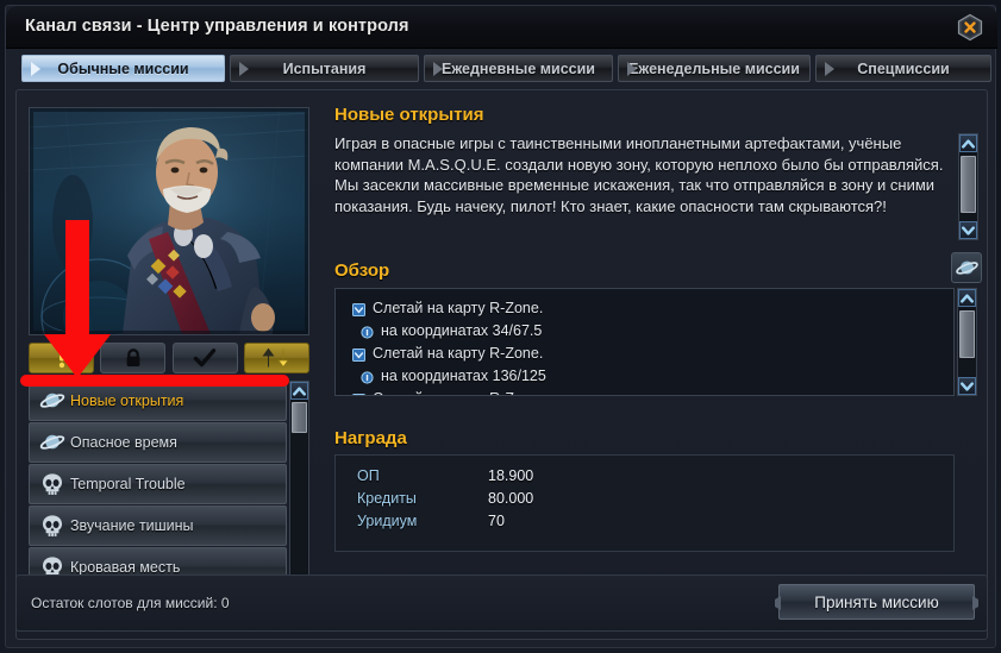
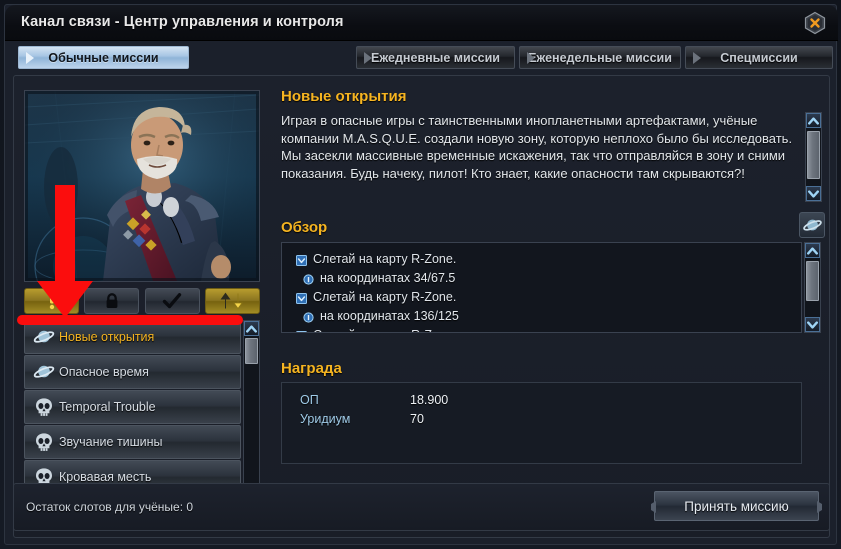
  Канал связи - Центр управления и контроля
  Обычные миссии
- Испытания
  Ежедневные миссии
  Еженедельные миссии
  Спецмиссии
  Новые открытия
  Опасное время
  Temporal Trouble
  Звучание тишины
  Кровавая месть
  Новые открытия
- Играя в опасные игры с таинственными инопланетными артефактами, учёные компании M.A.S.Q.U.E. создали новую зону, которую неплохо было бы отправляйся. Мы засекли массивные временные искажения, так что отправляйся в зону и сними показания. Будь начеку, пилот! Кто знает, какие опасности там скрываются?!
+ Играя в опасные игры с таинственными инопланетными артефактами, учёные компании M.A.S.Q.U.E. создали новую зону, которую неплохо было бы исследовать. Мы засекли массивные временные искажения, так что отправляйся в зону и сними показания. Будь начеку, пилот! Кто знает, какие опасности там скрываются?!
  Обзор
  Слетай на карту R-Zone.
  на координатах 34/67.5
  Слетай на карту R-Zone.
  на координатах 136/125
  Награда
  ОП
  18.900
- Кредиты
- 80.000
  Уридиум
  70
- Остаток слотов для миссий: 0
+ Остаток слотов для учёные: 0
  Принять миссию
